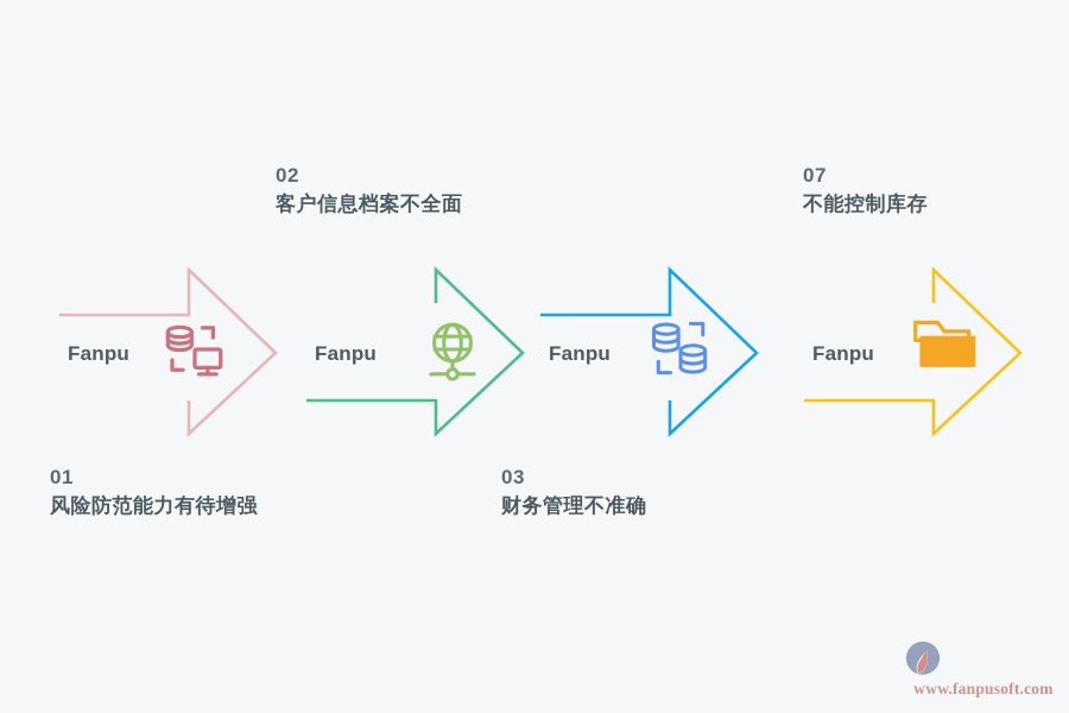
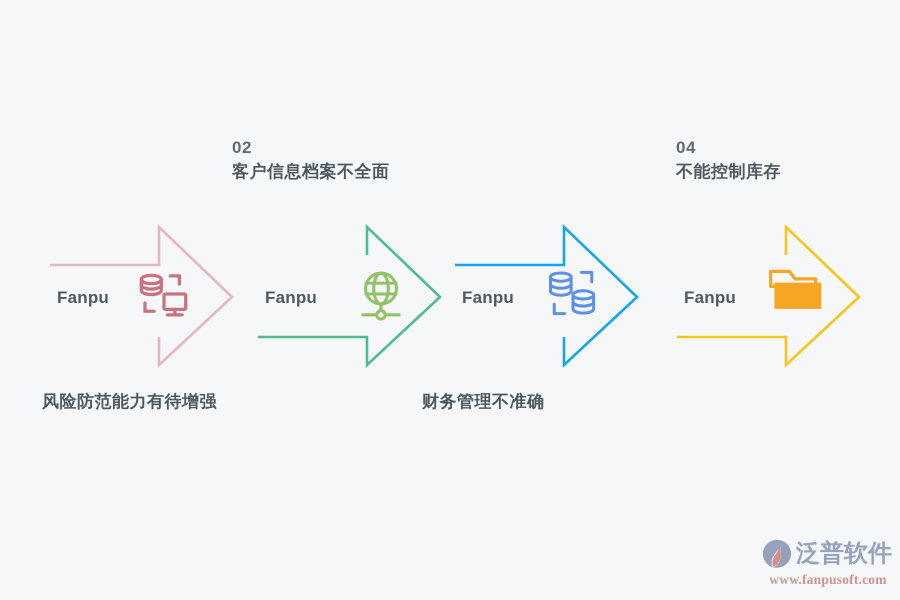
  Fanpu
  Fanpu
  Fanpu
  Fanpu
- 01
  风险防范能力有待增强
  02
  客户信息档案不全面
- 03
  财务管理不准确
- 07
+ 04
  不能控制库存
+ 泛普软件
  www.fanpusoft.com
